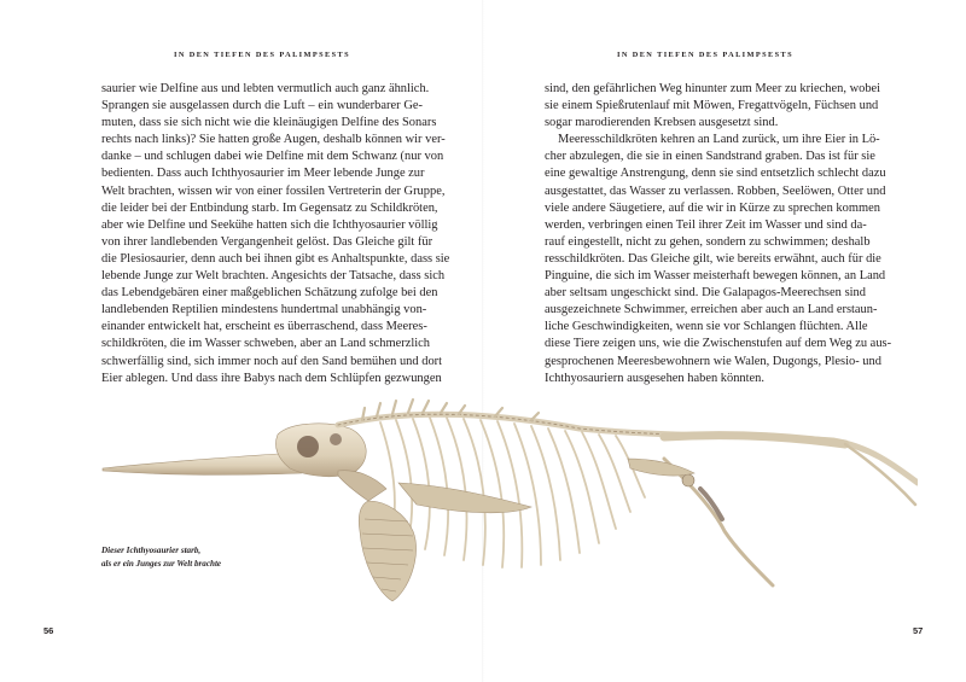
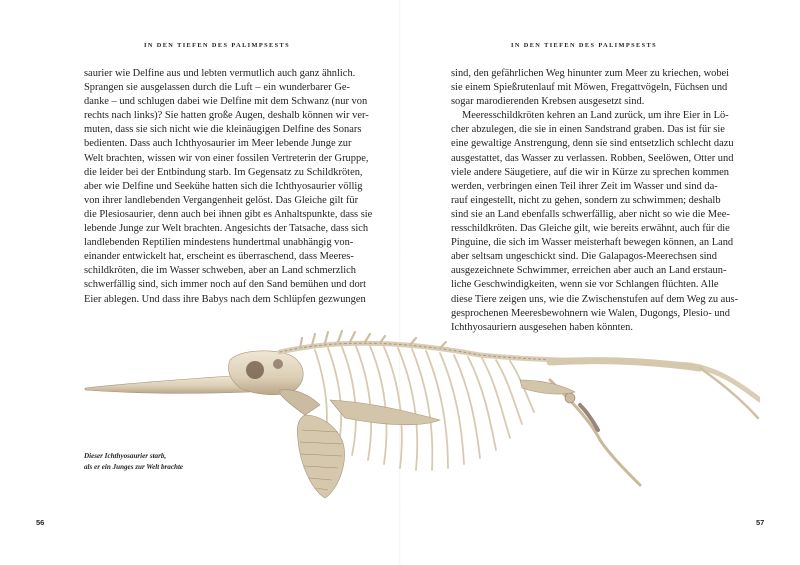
  saurier wie Delfine aus und lebten vermutlich auch ganz ähnlich.
  Sprangen sie ausgelassen durch die Luft – ein wunderbarer Ge-
- muten, dass sie sich nicht wie die kleinäugigen Delfine des Sonars
+ danke – und schlugen dabei wie Delfine mit dem Schwanz (nur von
  rechts nach links)? Sie hatten große Augen, deshalb können wir ver-
- danke – und schlugen dabei wie Delfine mit dem Schwanz (nur von
+ muten, dass sie sich nicht wie die kleinäugigen Delfine des Sonars
  bedienten. Dass auch Ichthyosaurier im Meer lebende Junge zur
  Welt brachten, wissen wir von einer fossilen Vertreterin der Gruppe,
  die leider bei der Entbindung starb. Im Gegensatz zu Schildkröten,
  aber wie Delfine und Seekühe hatten sich die Ichthyosaurier völlig
  von ihrer landlebenden Vergangenheit gelöst. Das Gleiche gilt für
  die Plesiosaurier, denn auch bei ihnen gibt es Anhaltspunkte, dass sie
  lebende Junge zur Welt brachten. Angesichts der Tatsache, dass sich
- das Lebendgebären einer maßgeblichen Schätzung zufolge bei den
  landlebenden Reptilien mindestens hundertmal unabhängig von-
  einander entwickelt hat, erscheint es überraschend, dass Meeres-
  schildkröten, die im Wasser schweben, aber an Land schmerzlich
  schwerfällig sind, sich immer noch auf den Sand bemühen und dort
  Eier ablegen. Und dass ihre Babys nach dem Schlüpfen gezwungen
  Dieser Ichthyosaurier starb,
  als er ein Junges zur Welt brachte
  56
  sind, den gefährlichen Weg hinunter zum Meer zu kriechen, wobei
  sie einem Spießrutenlauf mit Möwen, Fregattvögeln, Füchsen und
  sogar marodierenden Krebsen ausgesetzt sind.
  Meeresschildkröten kehren an Land zurück, um ihre Eier in Lö-
  cher abzulegen, die sie in einen Sandstrand graben. Das ist für sie
  eine gewaltige Anstrengung, denn sie sind entsetzlich schlecht dazu
  ausgestattet, das Wasser zu verlassen. Robben, Seelöwen, Otter und
  viele andere Säugetiere, auf die wir in Kürze zu sprechen kommen
  werden, verbringen einen Teil ihrer Zeit im Wasser und sind da-
  rauf eingestellt, nicht zu gehen, sondern zu schwimmen; deshalb
+ sind sie an Land ebenfalls schwerfällig, aber nicht so wie die Mee-
  resschildkröten. Das Gleiche gilt, wie bereits erwähnt, auch für die
  Pinguine, die sich im Wasser meisterhaft bewegen können, an Land
  aber seltsam ungeschickt sind. Die Galapagos-Meerechsen sind
  ausgezeichnete Schwimmer, erreichen aber auch an Land erstaun-
  liche Geschwindigkeiten, wenn sie vor Schlangen flüchten. Alle
  diese Tiere zeigen uns, wie die Zwischenstufen auf dem Weg zu aus-
  gesprochenen Meeresbewohnern wie Walen, Dugongs, Plesio- und
  Ichthyosauriern ausgesehen haben könnten.
  57
